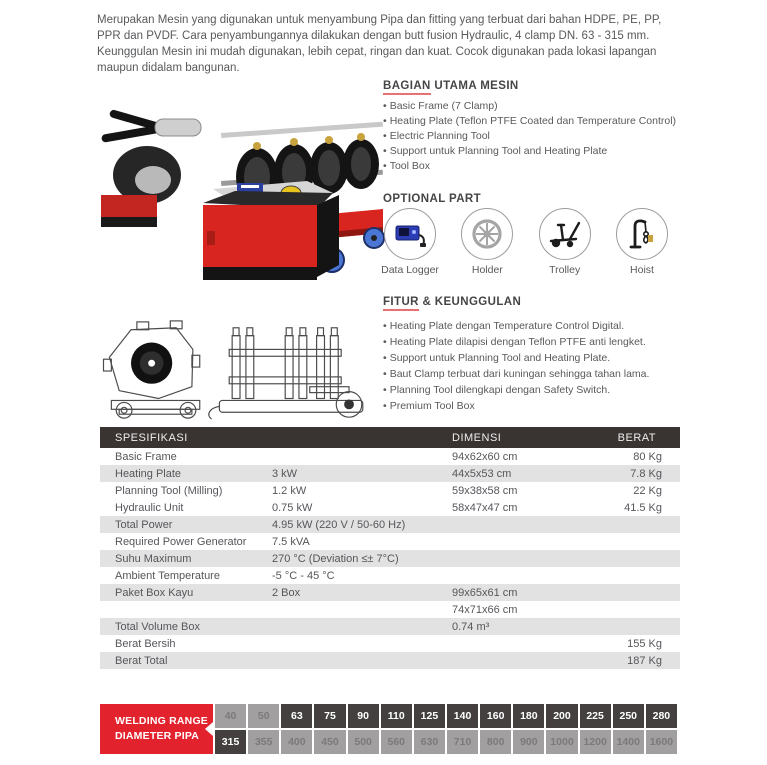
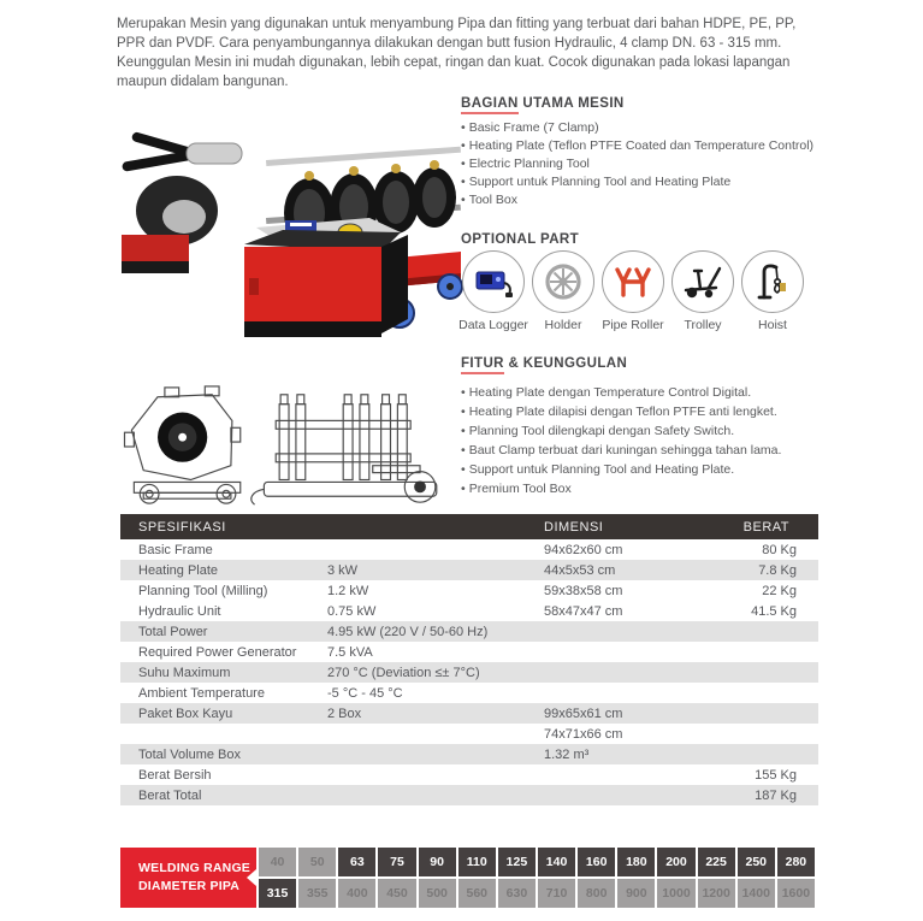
  Merupakan Mesin yang digunakan untuk menyambung Pipa dan fitting yang terbuat dari bahan HDPE, PE, PP, PPR dan PVDF. Cara penyambungannya dilakukan dengan butt fusion Hydraulic, 4 clamp DN. 63 - 315 mm. Keunggulan Mesin ini mudah digunakan, lebih cepat, ringan dan kuat. Cocok digunakan pada lokasi lapangan maupun didalam bangunan.
  BAGIAN UTAMA MESIN
  • Basic Frame (7 Clamp)
  • Heating Plate (Teflon PTFE Coated dan Temperature Control)
  • Electric Planning Tool
  • Support untuk Planning Tool and Heating Plate
  • Tool Box
  OPTIONAL PART
  Data Logger
  Holder
+ Pipe Roller
  Trolley
  Hoist
  FITUR & KEUNGGULAN
  • Heating Plate dengan Temperature Control Digital.
  • Heating Plate dilapisi dengan Teflon PTFE anti lengket.
- • Support untuk Planning Tool and Heating Plate.
+ • Planning Tool dilengkapi dengan Safety Switch.
  • Baut Clamp terbuat dari kuningan sehingga tahan lama.
- • Planning Tool dilengkapi dengan Safety Switch.
+ • Support untuk Planning Tool and Heating Plate.
  • Premium Tool Box
  SPESIFIKASI		DIMENSI	BERAT
  Basic Frame		94x62x60 cm	80 Kg
  Heating Plate	3 kW	44x5x53 cm	7.8 Kg
  Planning Tool (Milling)	1.2 kW	59x38x58 cm	22 Kg
  Hydraulic Unit	0.75 kW	58x47x47 cm	41.5 Kg
  Total Power	4.95 kW (220 V / 50-60 Hz)
  Required Power Generator	7.5 kVA
  Suhu Maximum	270 °C (Deviation ≤± 7°C)
  Ambient Temperature	-5 °C - 45 °C
  Paket Box Kayu	2 Box	99x65x61 cm
  		74x71x66 cm
- Total Volume Box		0.74 m³
+ Total Volume Box		1.32 m³
  Berat Bersih			155 Kg
  Berat Total			187 Kg
  WELDING RANGE
  DIAMETER PIPA
  40
  50
  63
  75
  90
  110
  125
  140
  160
  180
  200
  225
  250
  280
  315
  355
  400
  450
  500
  560
  630
  710
  800
  900
  1000
  1200
  1400
  1600
